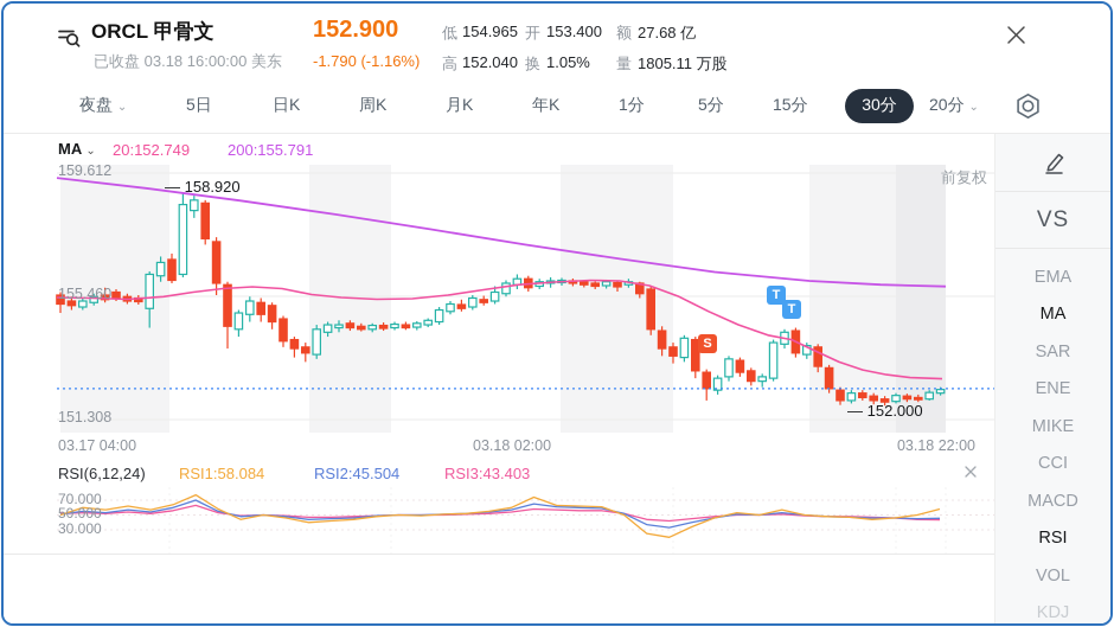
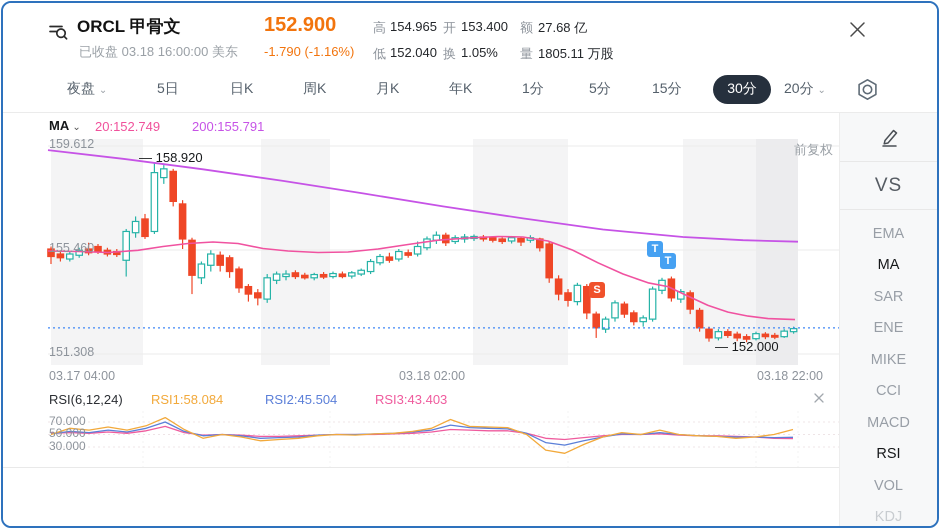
  ORCL 甲骨文
  已收盘 03.18 16:00:00 美东
  152.900
  -1.790 (-1.16%)
- 低
+ 高
  154.965
  开
  153.400
  额
  27.68 亿
- 高
+ 低
  152.040
  换
  1.05%
  量
  1805.11 万股
  夜盘 ⌄
  5日
  日K
  周K
  月K
  年K
  1分
  5分
  15分
  30分
  20分 ⌄
  MA ⌄
  20:152.749
  200:155.791
  159.612
  155.460
  151.308
  前复权
  — 158.920
  — 152.000
  S
  T
  T
  03.17 04:00
  03.18 02:00
  03.18 22:00
  RSI(6,12,24)
  RSI1:58.084
  RSI2:45.504
  RSI3:43.403
  70.000
  50.000
  30.000
  VS
  EMA
  MA
  SAR
  ENE
  MIKE
  CCI
  MACD
  RSI
  VOL
  KDJ
